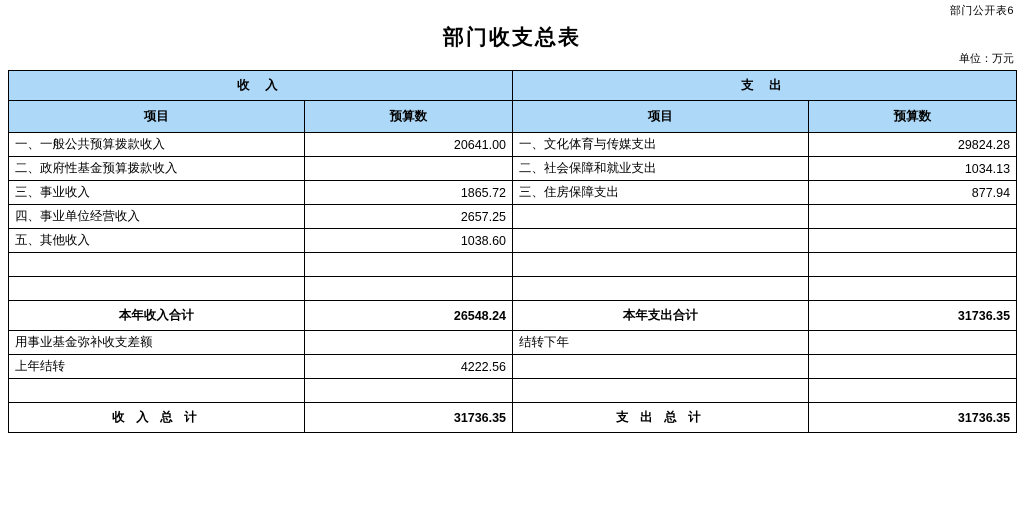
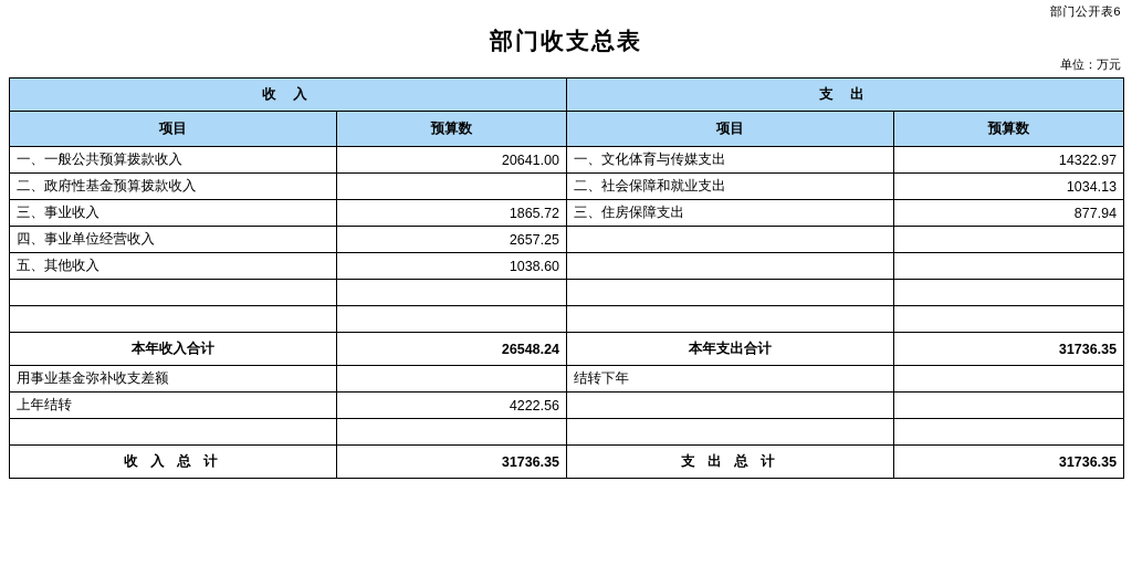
  部门公开表6
  部门收支总表
  单位：万元
  收 入	支 出
  项目	预算数	项目	预算数
- 一、一般公共预算拨款收入	20641.00	一、文化体育与传媒支出	29824.28
+ 一、一般公共预算拨款收入	20641.00	一、文化体育与传媒支出	14322.97
  二、政府性基金预算拨款收入		二、社会保障和就业支出	1034.13
  三、事业收入	1865.72	三、住房保障支出	877.94
  四、事业单位经营收入	2657.25
  五、其他收入	1038.60
  本年收入合计	26548.24	本年支出合计	31736.35
  用事业基金弥补收支差额		结转下年
  上年结转	4222.56
  收 入 总 计	31736.35	支 出 总 计	31736.35
